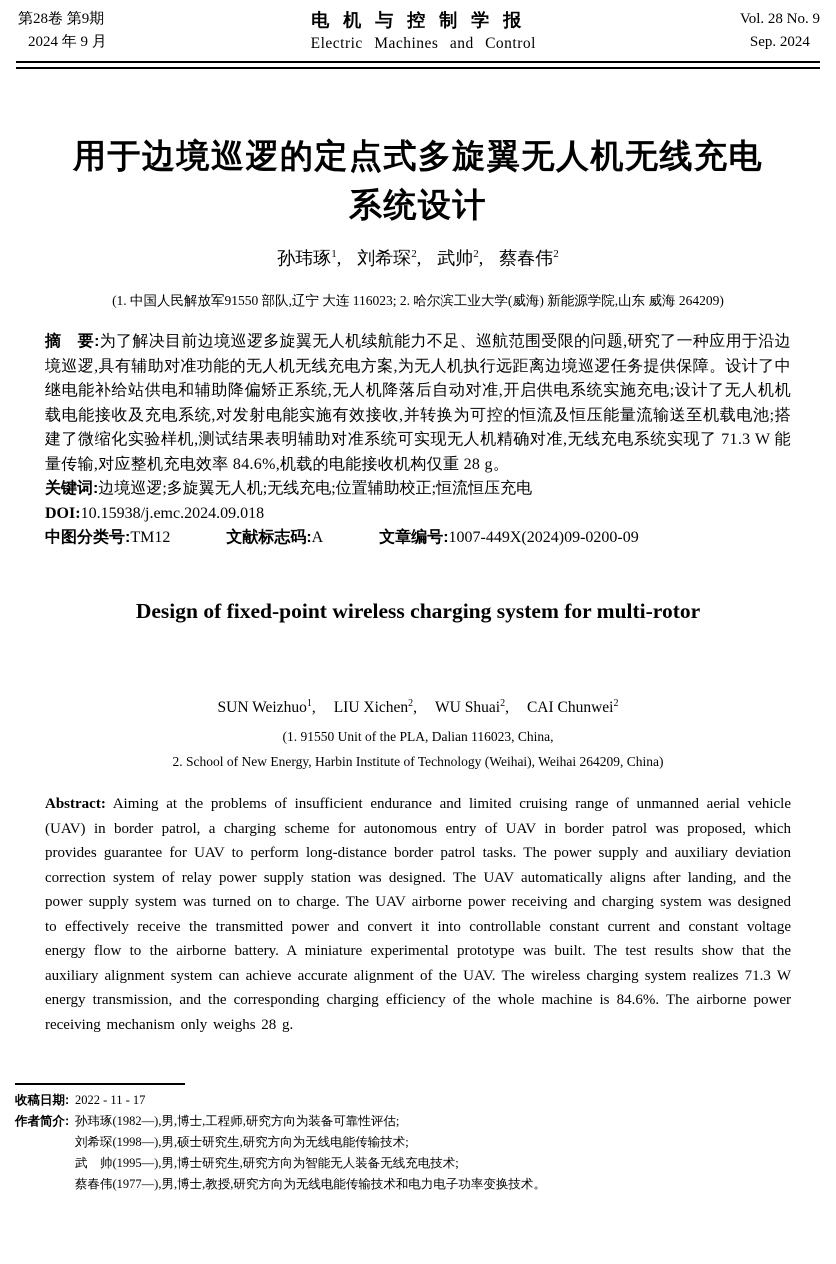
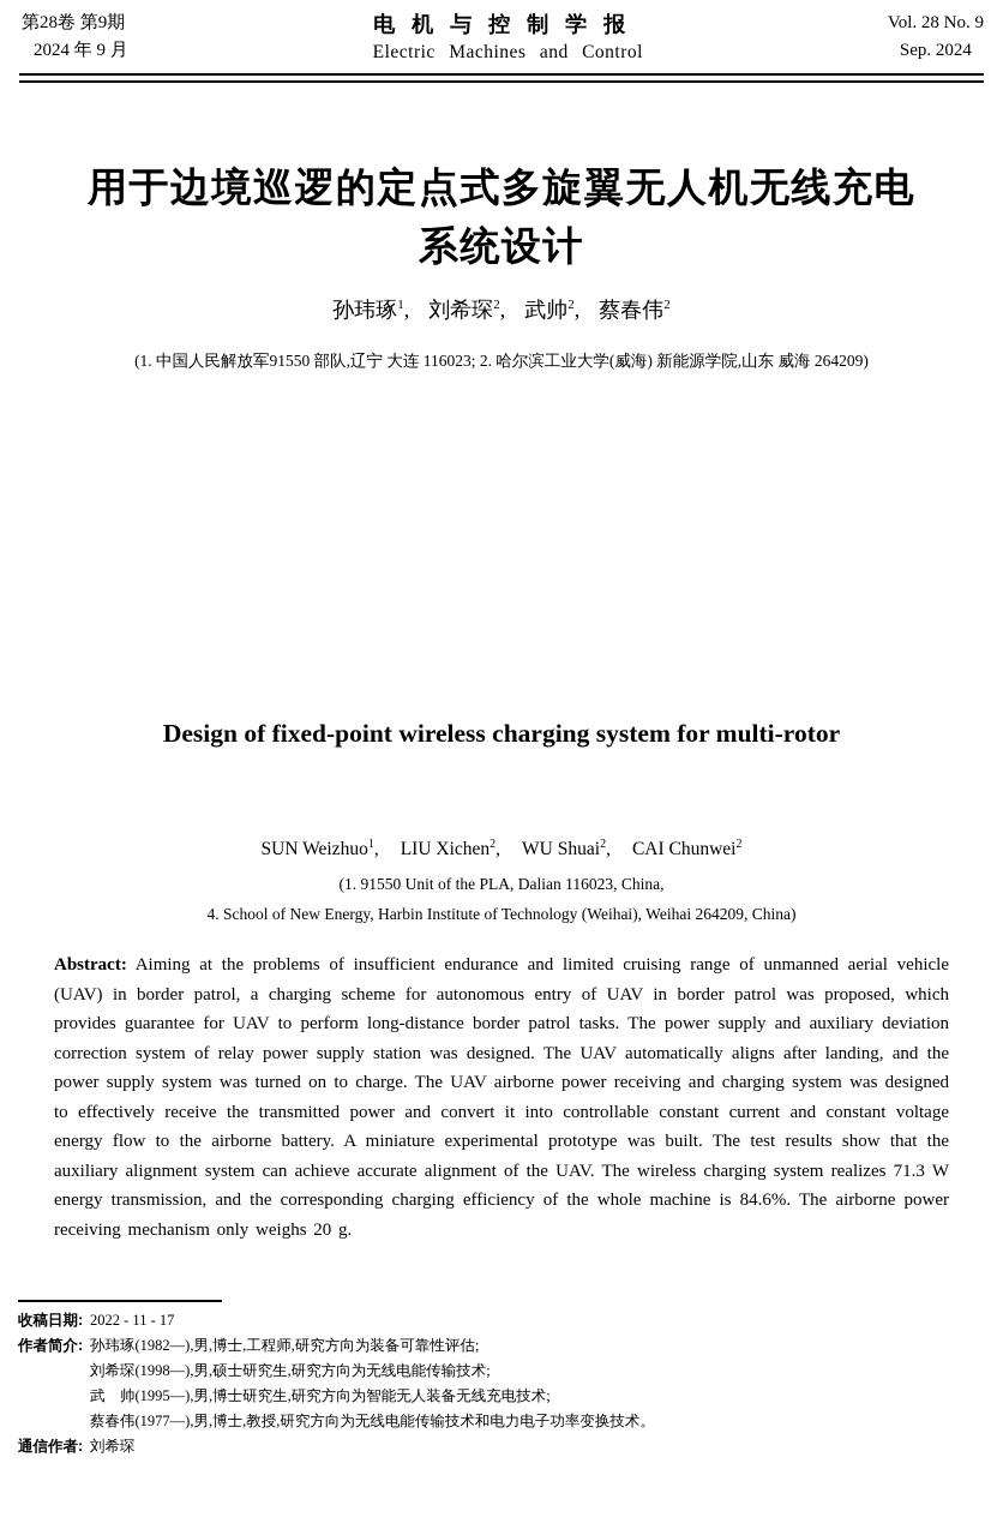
  第28卷 第9期
  2024 年 9 月
  电机与控制学报
  Electric Machines and Control
  Vol. 28 No. 9
  Sep. 2024
  用于边境巡逻的定点式多旋翼无人机无线充电
  系统设计
  孙玮琢1, 刘希琛2, 武帅2, 蔡春伟2
  (1. 中国人民解放军91550 部队,辽宁 大连 116023; 2. 哈尔滨工业大学(威海) 新能源学院,山东 威海 264209)
- 摘 要:为了解决目前边境巡逻多旋翼无人机续航能力不足、巡航范围受限的问题,研究了一种应用于沿边境巡逻,具有辅助对准功能的无人机无线充电方案,为无人机执行远距离边境巡逻任务提供保障。设计了中继电能补给站供电和辅助降偏矫正系统,无人机降落后自动对准,开启供电系统实施充电;设计了无人机机载电能接收及充电系统,对发射电能实施有效接收,并转换为可控的恒流及恒压能量流输送至机载电池;搭建了微缩化实验样机,测试结果表明辅助对准系统可实现无人机精确对准,无线充电系统实现了 71.3 W 能量传输,对应整机充电效率 84.6%,机载的电能接收机构仅重 28 g。
- 关键词:边境巡逻;多旋翼无人机;无线充电;位置辅助校正;恒流恒压充电
- DOI:10.15938/j.emc.2024.09.018
- 中图分类号:TM12 文献标志码:A 文章编号:1007-449X(2024)09-0200-09
  Design of fixed-point wireless charging system for multi-rotor
  SUN Weizhuo1, LIU Xichen2, WU Shuai2, CAI Chunwei2
  (1. 91550 Unit of the PLA, Dalian 116023, China,
- 2. School of New Energy, Harbin Institute of Technology (Weihai), Weihai 264209, China)
+ 4. School of New Energy, Harbin Institute of Technology (Weihai), Weihai 264209, China)
- Abstract: Aiming at the problems of insufficient endurance and limited cruising range of unmanned aerial vehicle (UAV) in border patrol, a charging scheme for autonomous entry of UAV in border patrol was proposed, which provides guarantee for UAV to perform long-distance border patrol tasks. The power supply and auxiliary deviation correction system of relay power supply station was designed. The UAV automatically aligns after landing, and the power supply system was turned on to charge. The UAV airborne power receiving and charging system was designed to effectively receive the transmitted power and convert it into controllable constant current and constant voltage energy flow to the airborne battery. A miniature experimental prototype was built. The test results show that the auxiliary alignment system can achieve accurate alignment of the UAV. The wireless charging system realizes 71.3 W energy transmission, and the corresponding charging efficiency of the whole machine is 84.6%. The airborne power receiving mechanism only weighs 28 g.
+ Abstract: Aiming at the problems of insufficient endurance and limited cruising range of unmanned aerial vehicle (UAV) in border patrol, a charging scheme for autonomous entry of UAV in border patrol was proposed, which provides guarantee for UAV to perform long-distance border patrol tasks. The power supply and auxiliary deviation correction system of relay power supply station was designed. The UAV automatically aligns after landing, and the power supply system was turned on to charge. The UAV airborne power receiving and charging system was designed to effectively receive the transmitted power and convert it into controllable constant current and constant voltage energy flow to the airborne battery. A miniature experimental prototype was built. The test results show that the auxiliary alignment system can achieve accurate alignment of the UAV. The wireless charging system realizes 71.3 W energy transmission, and the corresponding charging efficiency of the whole machine is 84.6%. The airborne power receiving mechanism only weighs 20 g.
  收稿日期:
  2022 - 11 - 17
  作者简介:
  孙玮琢(1982—),男,博士,工程师,研究方向为装备可靠性评估;
  刘希琛(1998—),男,硕士研究生,研究方向为无线电能传输技术;
  武 帅(1995—),男,博士研究生,研究方向为智能无人装备无线充电技术;
  蔡春伟(1977—),男,博士,教授,研究方向为无线电能传输技术和电力电子功率变换技术。
+ 通信作者:
+ 刘希琛
